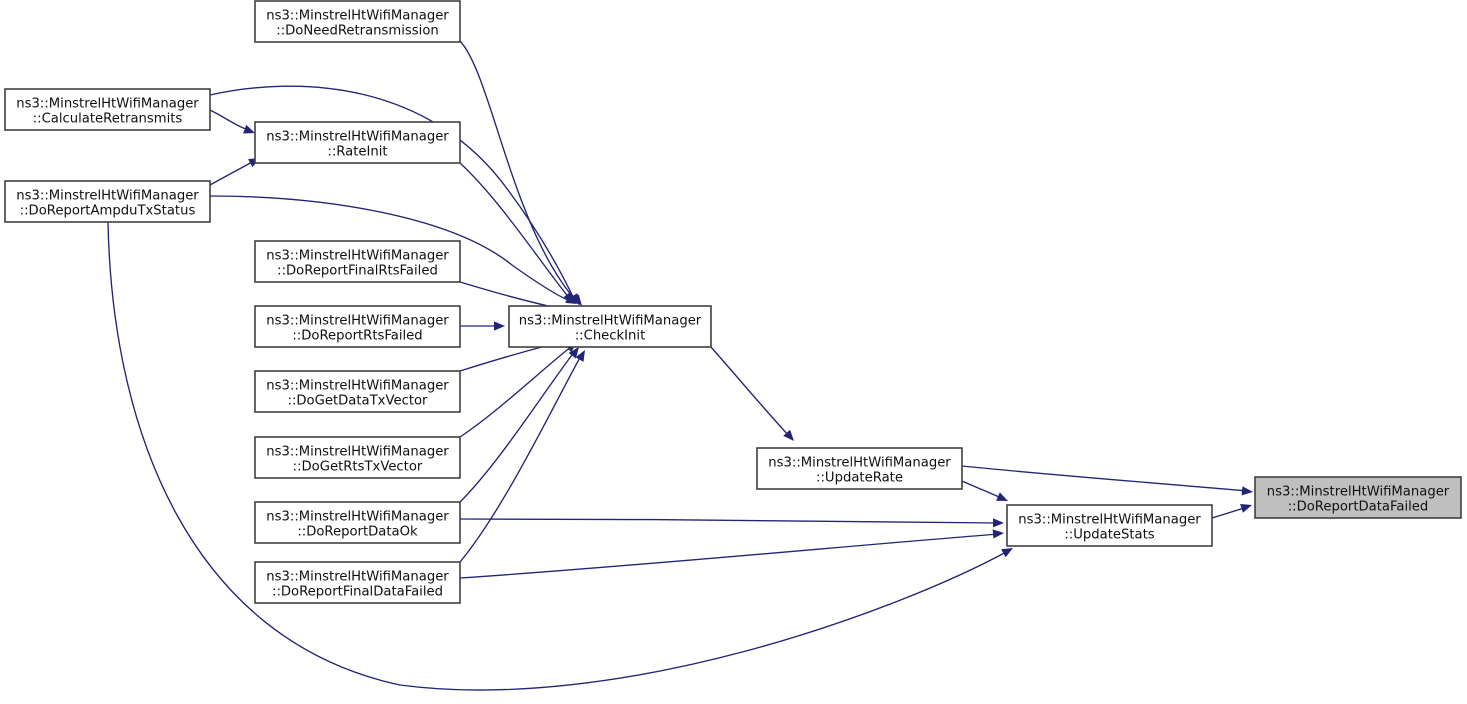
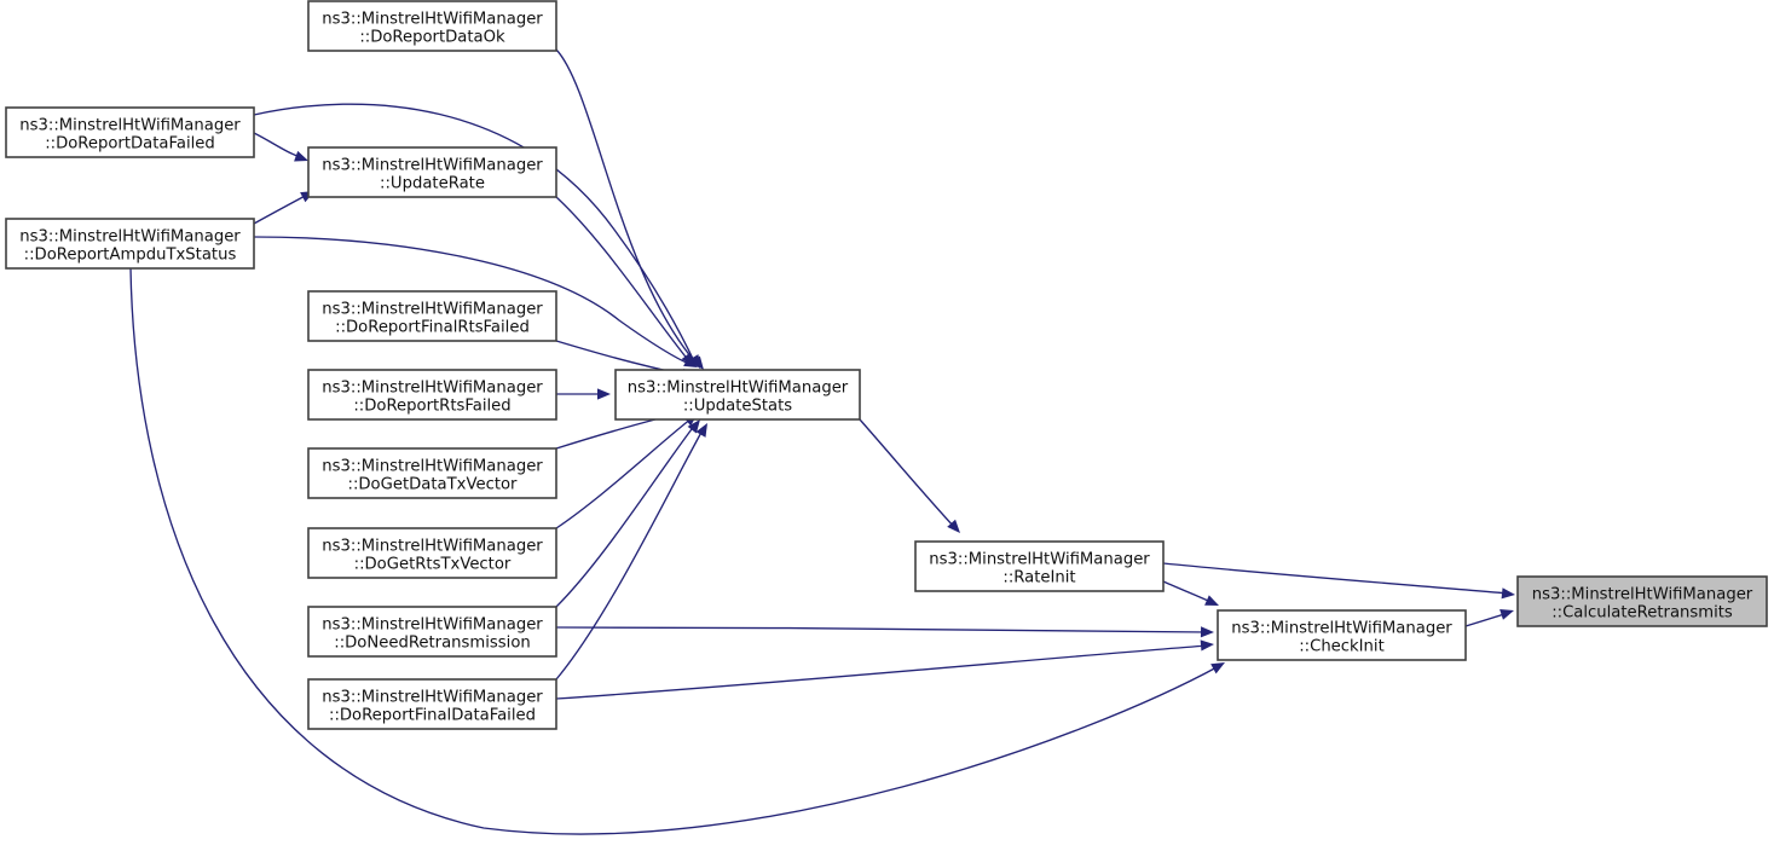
  ns3::MinstrelHtWifiManager
- ::DoNeedRetransmission
+ ::DoReportDataOk
  ns3::MinstrelHtWifiManager
- ::CalculateRetransmits
+ ::DoReportDataFailed
  ns3::MinstrelHtWifiManager
- ::RateInit
+ ::UpdateRate
  ns3::MinstrelHtWifiManager
  ::DoReportAmpduTxStatus
  ns3::MinstrelHtWifiManager
  ::DoReportFinalRtsFailed
  ns3::MinstrelHtWifiManager
  ::DoReportRtsFailed
  ns3::MinstrelHtWifiManager
  ::DoGetDataTxVector
  ns3::MinstrelHtWifiManager
  ::DoGetRtsTxVector
  ns3::MinstrelHtWifiManager
- ::DoReportDataOk
+ ::DoNeedRetransmission
  ns3::MinstrelHtWifiManager
  ::DoReportFinalDataFailed
  ns3::MinstrelHtWifiManager
- ::CheckInit
+ ::UpdateStats
  ns3::MinstrelHtWifiManager
- ::UpdateRate
+ ::RateInit
  ns3::MinstrelHtWifiManager
- ::UpdateStats
+ ::CheckInit
  ns3::MinstrelHtWifiManager
- ::DoReportDataFailed
+ ::CalculateRetransmits
